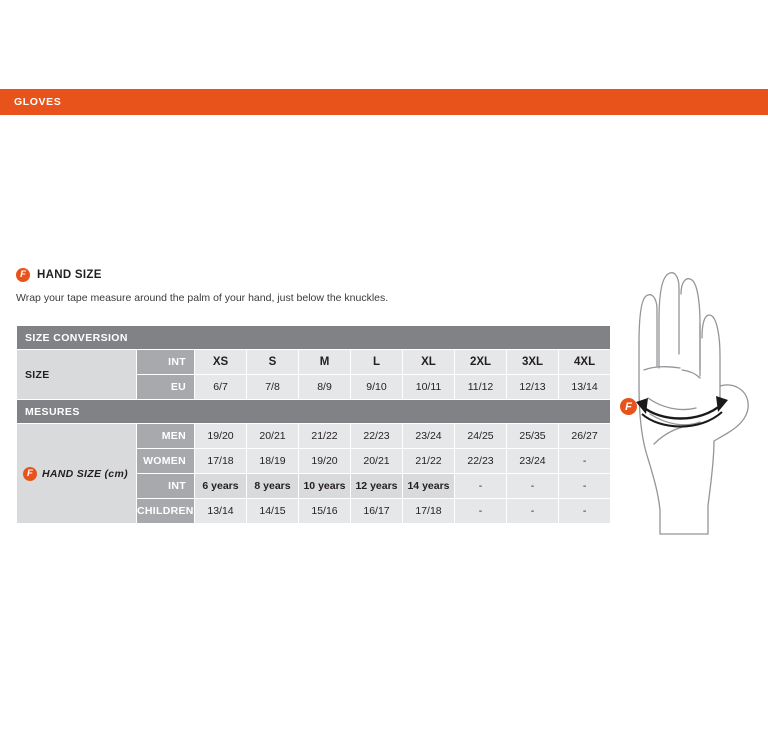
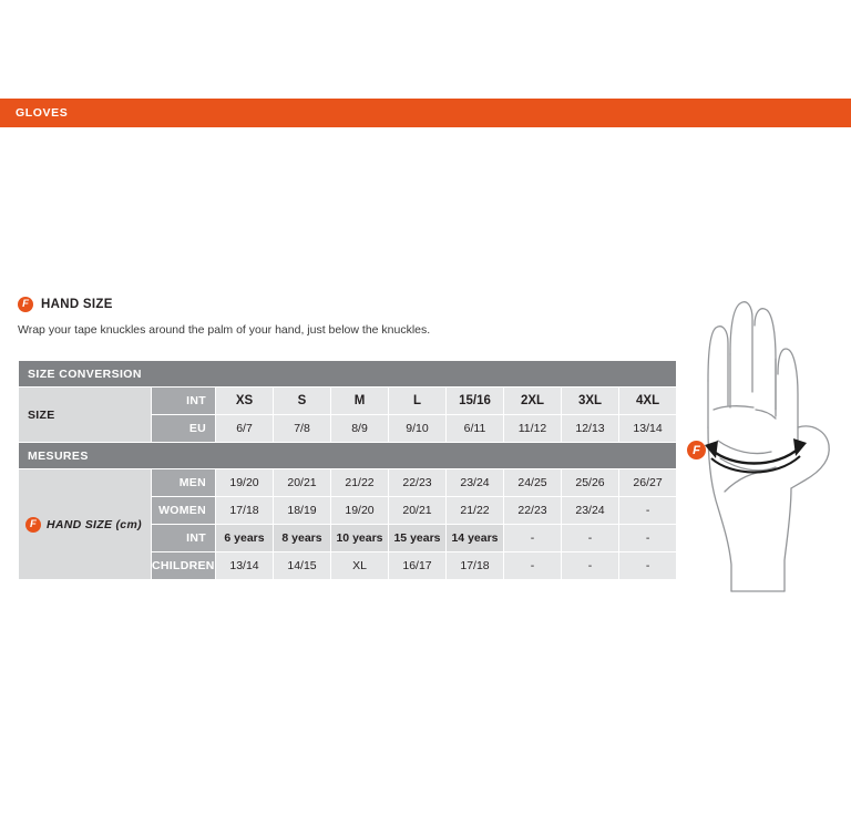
  GLOVES
  F
  HAND SIZE
- Wrap your tape measure around the palm of your hand, just below the knuckles.
+ Wrap your tape knuckles around the palm of your hand, just below the knuckles.
  SIZE CONVERSION
- SIZE	INT	XS	S	M	L	XL	2XL	3XL	4XL
+ SIZE	INT	XS	S	M	L	15/16	2XL	3XL	4XL
- EU	6/7	7/8	8/9	9/10	10/11	11/12	12/13	13/14
+ EU	6/7	7/8	8/9	9/10	6/11	11/12	12/13	13/14
  MESURES
- F HAND SIZE (cm)	MEN	19/20	20/21	21/22	22/23	23/24	24/25	25/35	26/27
+ F HAND SIZE (cm)	MEN	19/20	20/21	21/22	22/23	23/24	24/25	25/26	26/27
  WOMEN	17/18	18/19	19/20	20/21	21/22	22/23	23/24	-
- INT	6 years	8 years	10 years	12 years	14 years	-	-	-
+ INT	6 years	8 years	10 years	15 years	14 years	-	-	-
- CHILDREN	13/14	14/15	15/16	16/17	17/18	-	-	-
+ CHILDREN	13/14	14/15	XL	16/17	17/18	-	-	-
  F
